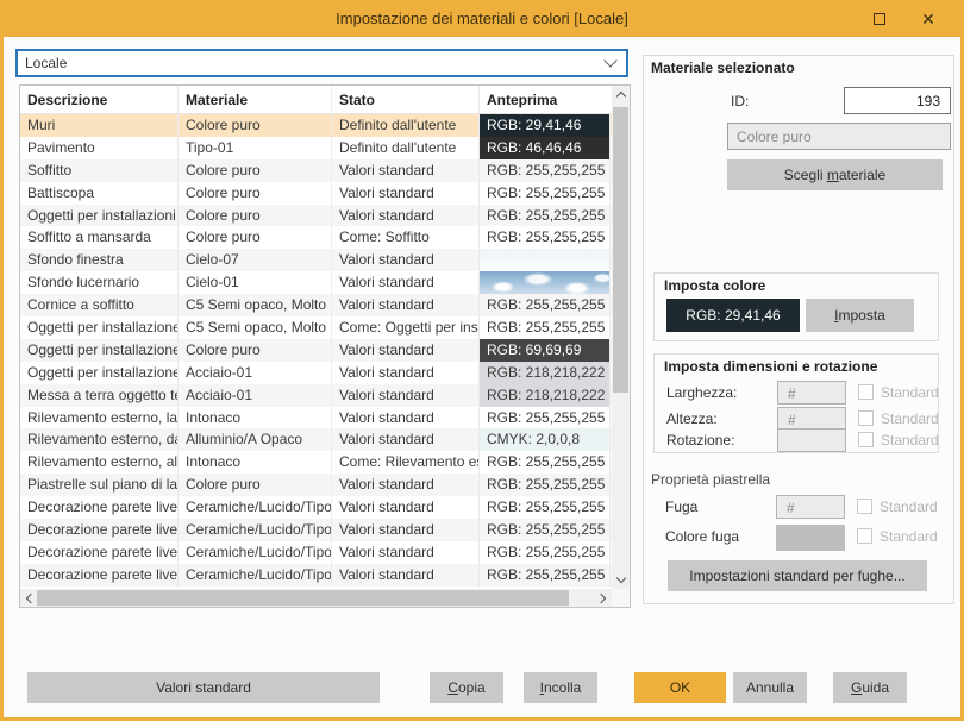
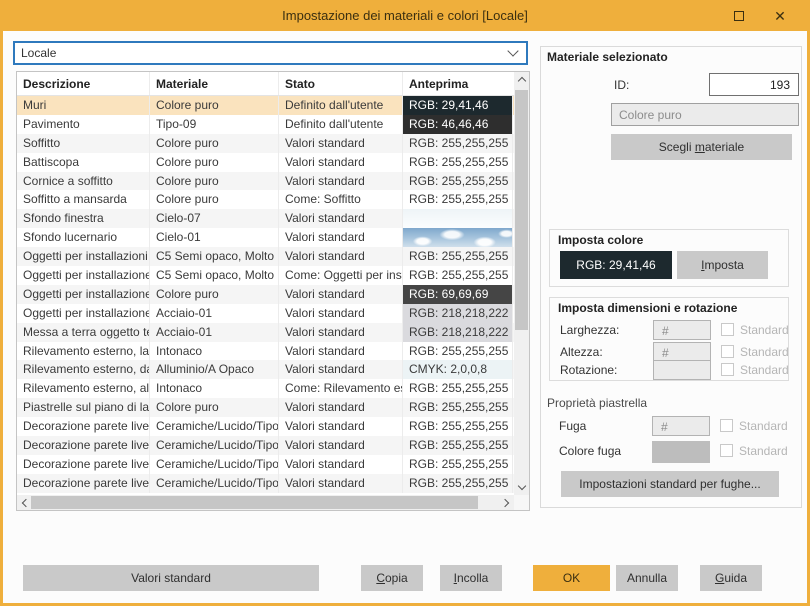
  Impostazione dei materiali e colori [Locale]
  ✕
  Locale
  Descrizione
  Materiale
  Stato
  Anteprima
  Muri
  Colore puro
  Definito dall'utente
  RGB: 29,41,46
  Pavimento
- Tipo-01
+ Tipo-09
  Definito dall'utente
  RGB: 46,46,46
  Soffitto
  Colore puro
  Valori standard
  RGB: 255,255,255
  Battiscopa
  Colore puro
  Valori standard
  RGB: 255,255,255
- Oggetti per installazioni
+ Cornice a soffitto
  Colore puro
  Valori standard
  RGB: 255,255,255
  Soffitto a mansarda
  Colore puro
  Come: Soffitto
  RGB: 255,255,255
  Sfondo finestra
  Cielo-07
  Valori standard
  Sfondo lucernario
  Cielo-01
  Valori standard
- Cornice a soffitto
+ Oggetti per installazioni
  C5 Semi opaco, Molto l
  Valori standard
  RGB: 255,255,255
  Oggetti per installazione
  C5 Semi opaco, Molto l
  Come: Oggetti per ins
  RGB: 255,255,255
  Oggetti per installazione
  Colore puro
  Valori standard
  RGB: 69,69,69
  Oggetti per installazione
  Acciaio-01
  Valori standard
  RGB: 218,218,222
  Messa a terra oggetto te
  Acciaio-01
  Valori standard
  RGB: 218,218,222
  Rilevamento esterno, la
  Intonaco
  Valori standard
  RGB: 255,255,255
  Rilevamento esterno, da
  Alluminio/A Opaco
  Valori standard
  CMYK: 2,0,0,8
  Rilevamento esterno, al
  Intonaco
  Come: Rilevamento e
  RGB: 255,255,255
  Piastrelle sul piano di la
  Colore puro
  Valori standard
  RGB: 255,255,255
  Decorazione parete live
  Ceramiche/Lucido/Tipo
  Valori standard
  RGB: 255,255,255
  Decorazione parete live
  Ceramiche/Lucido/Tipo
  Valori standard
  RGB: 255,255,255
  Decorazione parete live
  Ceramiche/Lucido/Tipo
  Valori standard
  RGB: 255,255,255
  Decorazione parete live
  Ceramiche/Lucido/Tipo
  Valori standard
  RGB: 255,255,255
  Materiale selezionato
  ID:
  193
  Colore puro
  Scegli materiale
  Imposta colore
  RGB: 29,41,46
  Imposta
  Imposta dimensioni e rotazione
  Larghezza:
  #
  Standard
  Altezza:
  #
  Standard
  Rotazione:
  Standard
  Proprietà piastrella
  Fuga
  #
  Standard
  Colore fuga
  Standard
  Impostazioni standard per fughe...
  Valori standard
  Copia
  Incolla
  OK
  Annulla
  Guida
